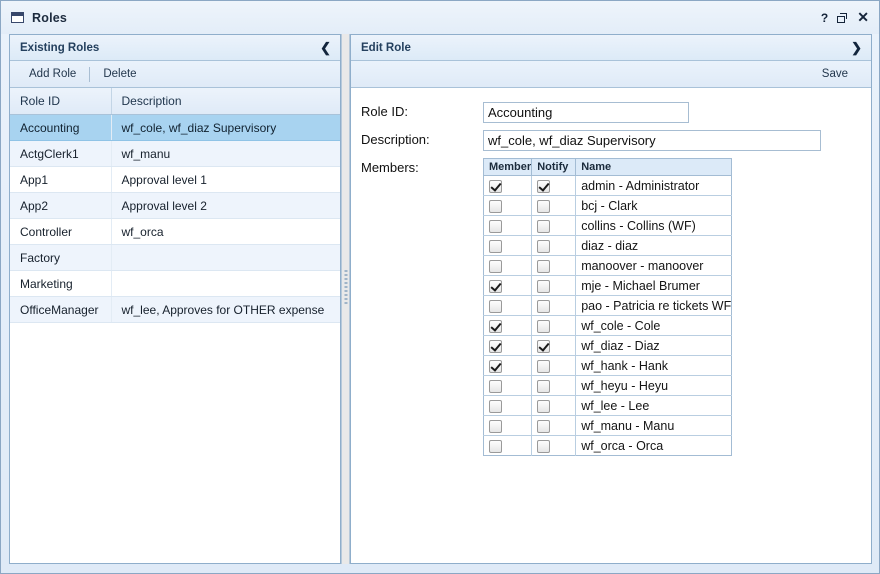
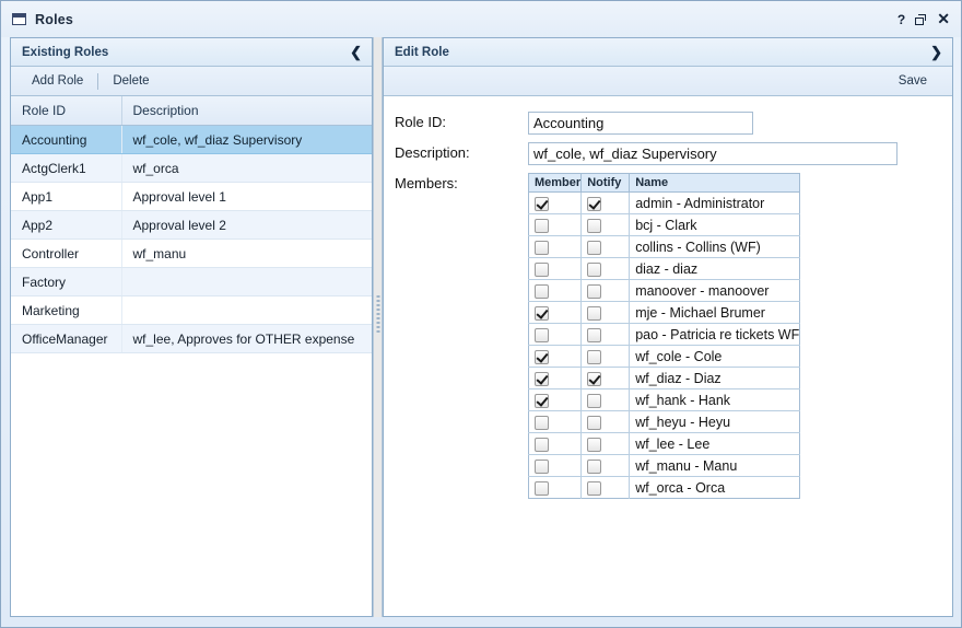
  Roles
  ?
  ✕
  Existing Roles
  ❮
  Add Role
  Delete
  Role ID	Description
  Accounting	wf_cole, wf_diaz Supervisory
- ActgClerk1	wf_manu
+ ActgClerk1	wf_orca
  App1	Approval level 1
  App2	Approval level 2
- Controller	wf_orca
+ Controller	wf_manu
  Factory
  Marketing
  OfficeManager	wf_lee, Approves for OTHER expense
  Edit Role
  ❯
  Save
  Role ID:
  Accounting
  Description:
  wf_cole, wf_diaz Supervisory
  Members:
  Member	Notify	Name
  		admin - Administrator
  		bcj - Clark
  		collins - Collins (WF)
  		diaz - diaz
  		manoover - manoover
  		mje - Michael Brumer
  		pao - Patricia re tickets WF
  		wf_cole - Cole
  		wf_diaz - Diaz
  		wf_hank - Hank
  		wf_heyu - Heyu
  		wf_lee - Lee
  		wf_manu - Manu
  		wf_orca - Orca
